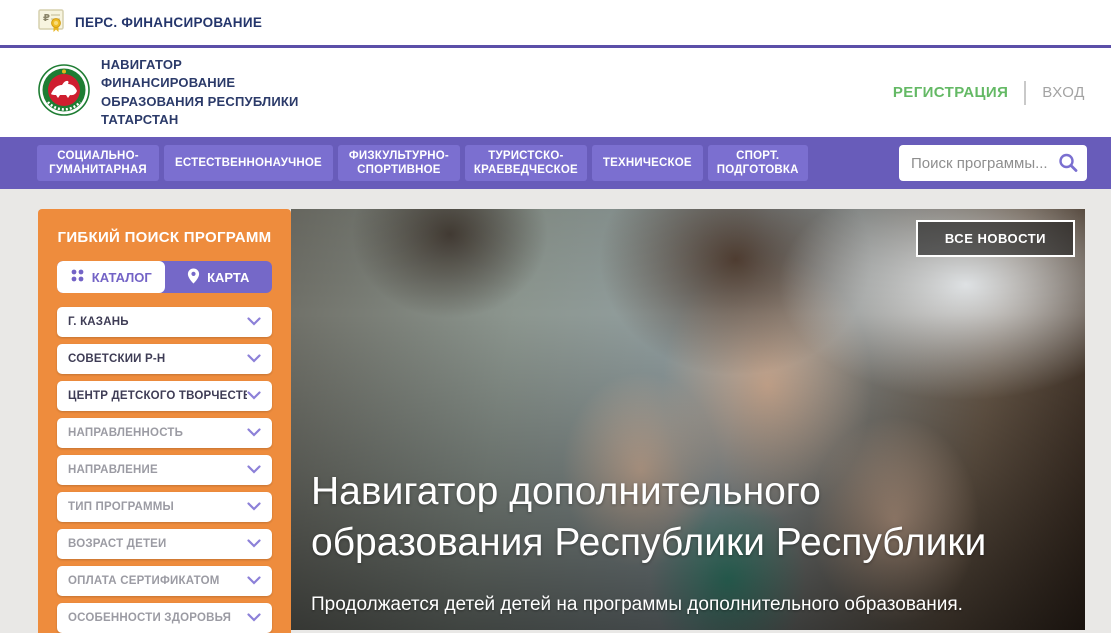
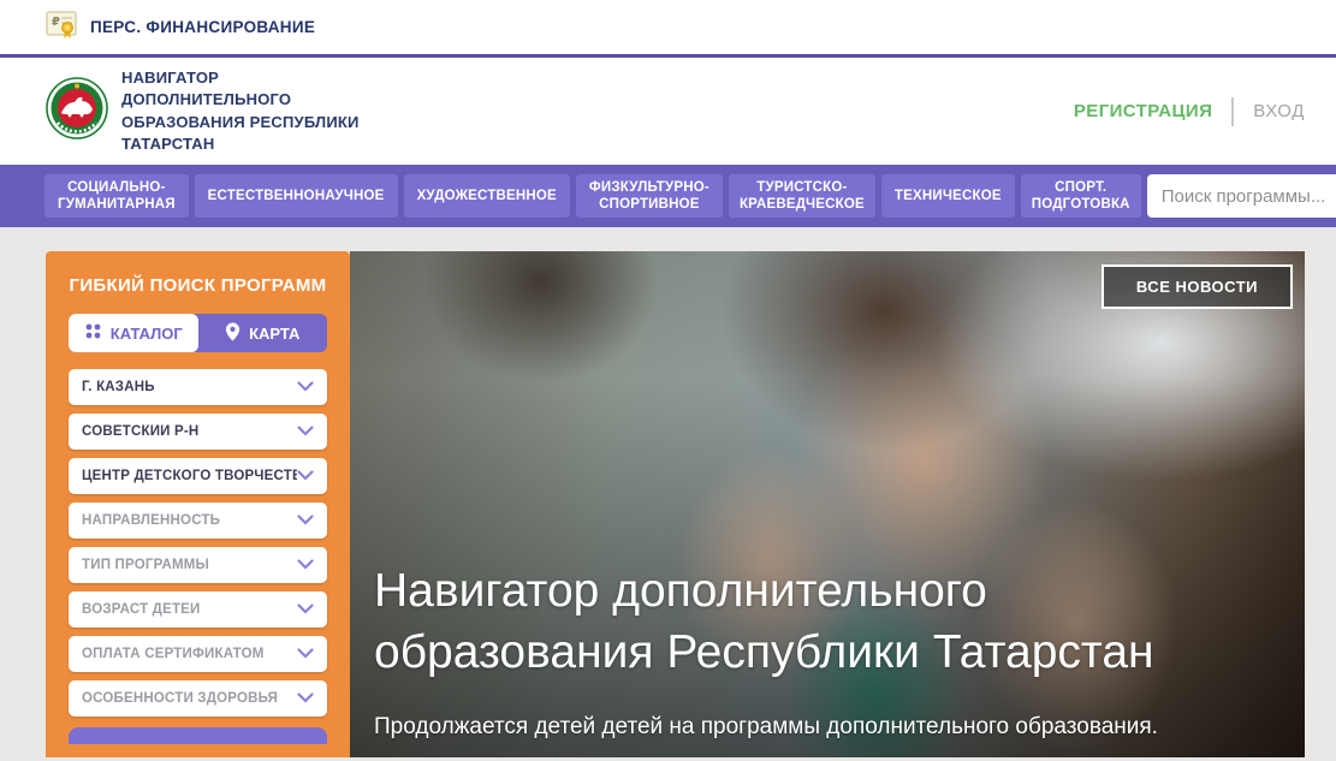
  ₽
  ПЕРС. ФИНАНСИРОВАНИЕ
- НАВИГАТОР ФИНАНСИРОВАНИЕ ОБРАЗОВАНИЯ РЕСПУБЛИКИ ТАТАРСТАН
+ НАВИГАТОР ДОПОЛНИТЕЛЬНОГО ОБРАЗОВАНИЯ РЕСПУБЛИКИ ТАТАРСТАН
  РЕГИСТРАЦИЯ
  ВХОД
  СОЦИАЛЬНО-ГУМАНИТАРНАЯ
  ЕСТЕСТВЕННОНАУЧНОЕ
+ ХУДОЖЕСТВЕННОЕ
  ФИЗКУЛЬТУРНО-СПОРТИВНОЕ
  ТУРИСТСКО-КРАЕВЕДЧЕСКОЕ
  ТЕХНИЧЕСКОЕ
  СПОРТ. ПОДГОТОВКА
  Поиск программы...
  ГИБКИЙ ПОИСК ПРОГРАММ
  КАТАЛОГ
  КАРТА
  Г. КАЗАНЬ
  СОВЕТСКИЙ Р-Н
  ЦЕНТР ДЕТСКОГО ТВОРЧЕСТВ
  НАПРАВЛЕННОСТЬ
- НАПРАВЛЕНИЕ
  ТИП ПРОГРАММЫ
  ВОЗРАСТ ДЕТЕЙ
  ОПЛАТА СЕРТИФИКАТОМ
  ОСОБЕННОСТИ ЗДОРОВЬЯ
  ВСЕ НОВОСТИ
- Навигатор дополнительного образования Республики Республики
+ Навигатор дополнительного образования Республики Татарстан
  Продолжается детей детей на программы дополнительного образования.
